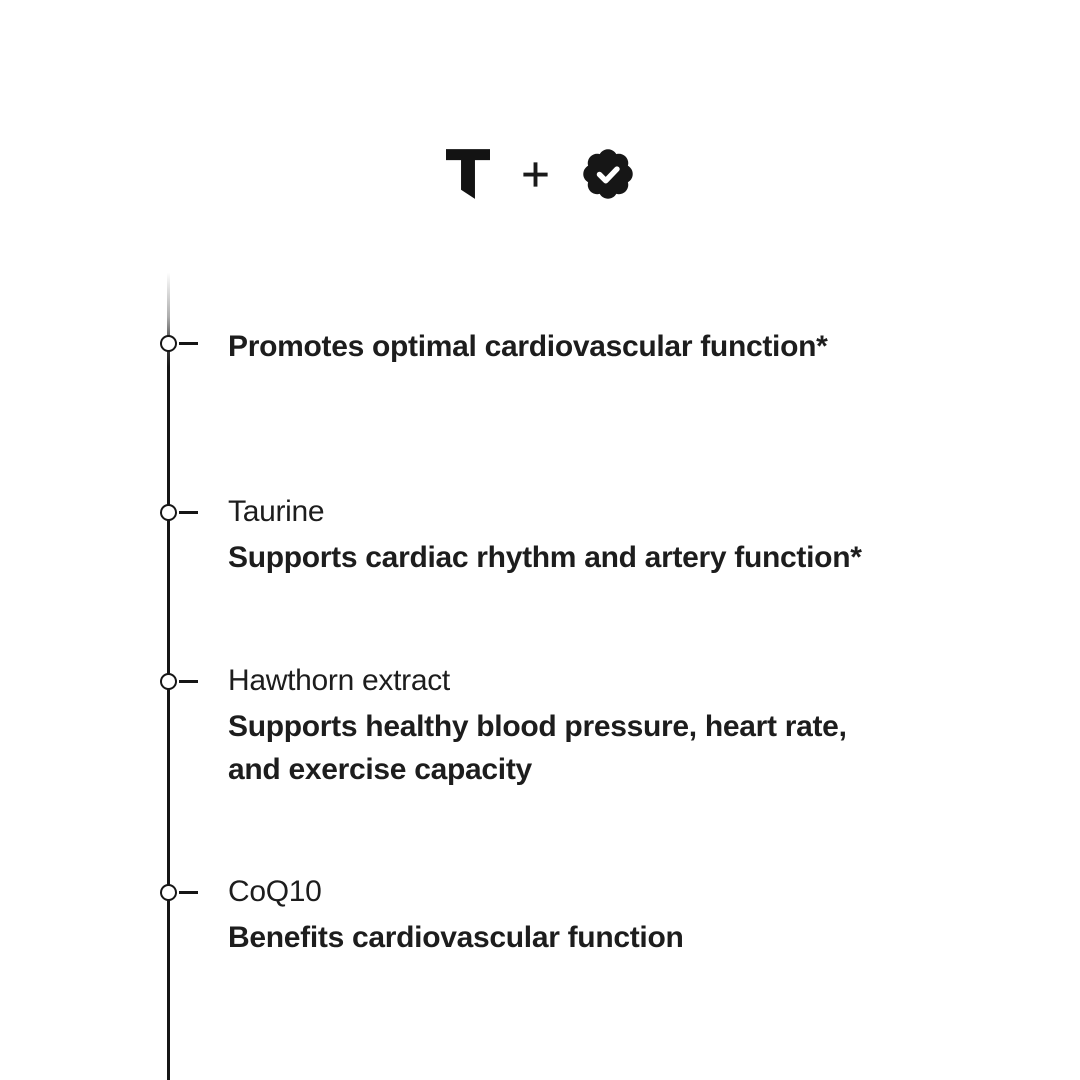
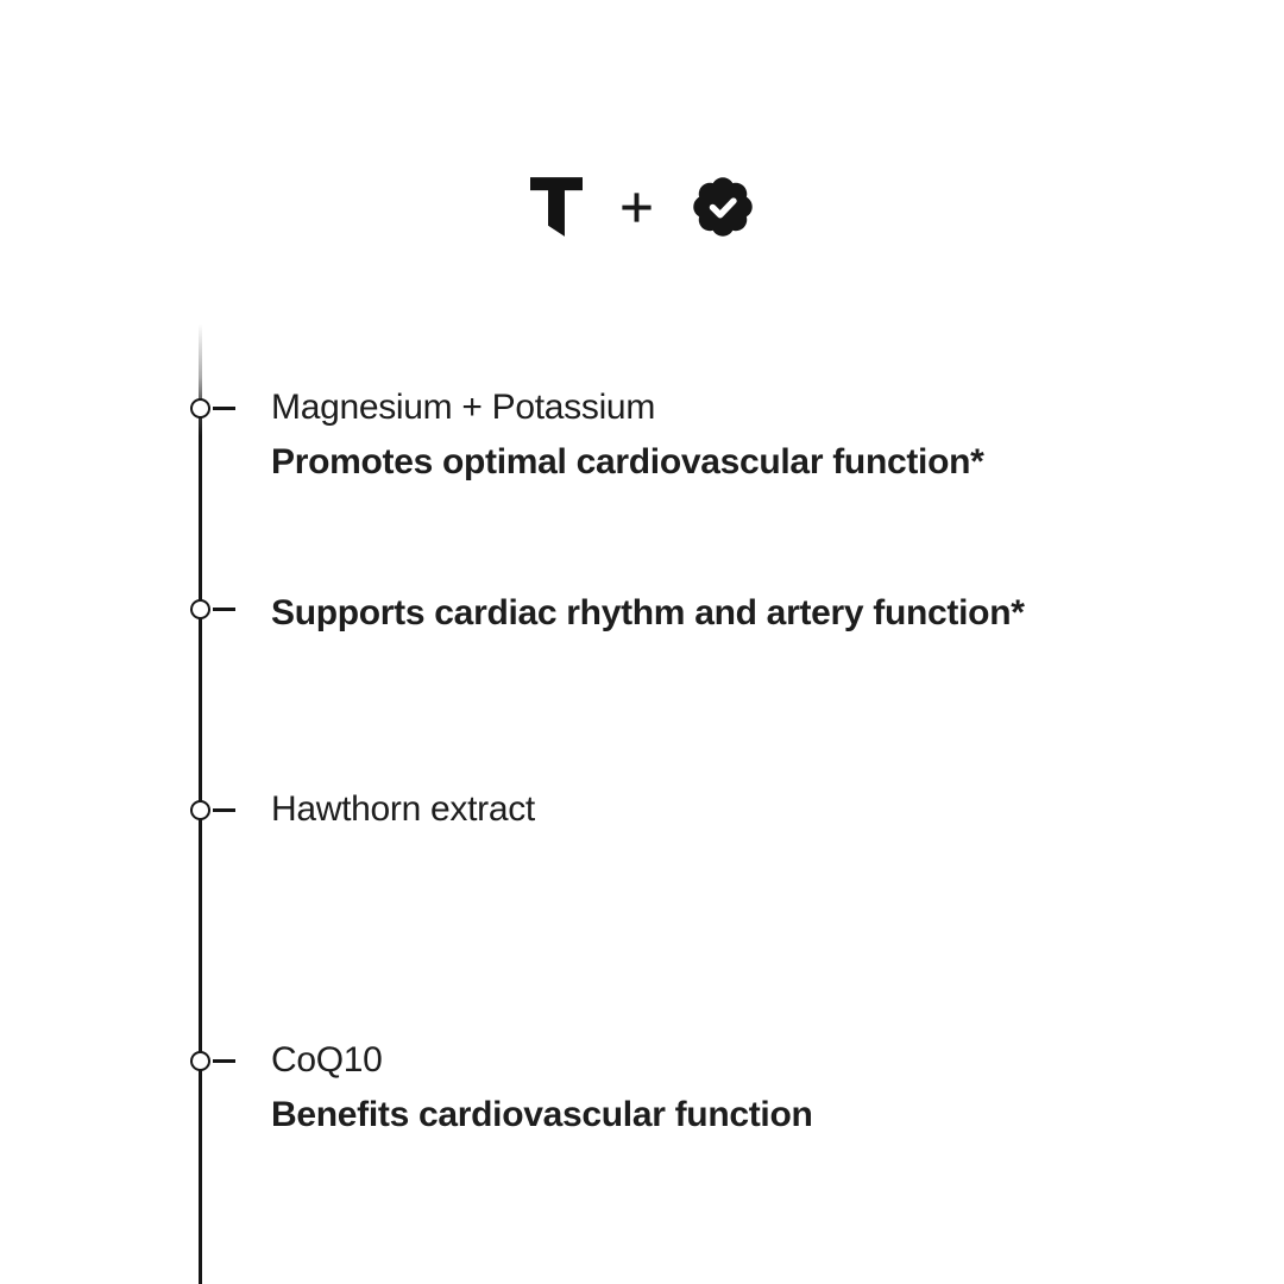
+ Magnesium + Potassium
  Promotes optimal cardiovascular function*
- Taurine
  Supports cardiac rhythm and artery function*
  Hawthorn extract
- Supports healthy blood pressure, heart rate,
- and exercise capacity
  CoQ10
  Benefits cardiovascular function
